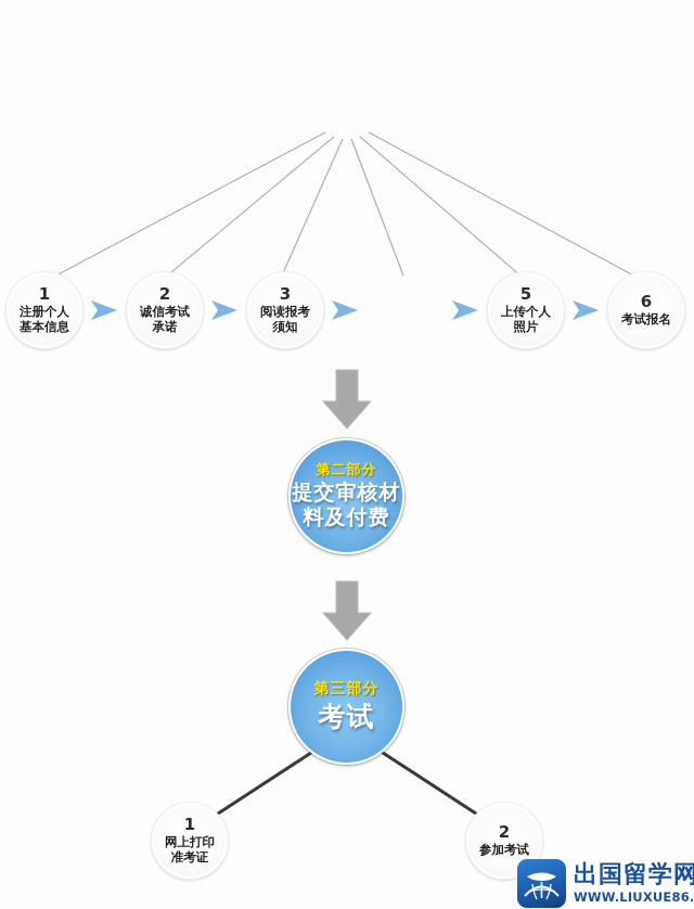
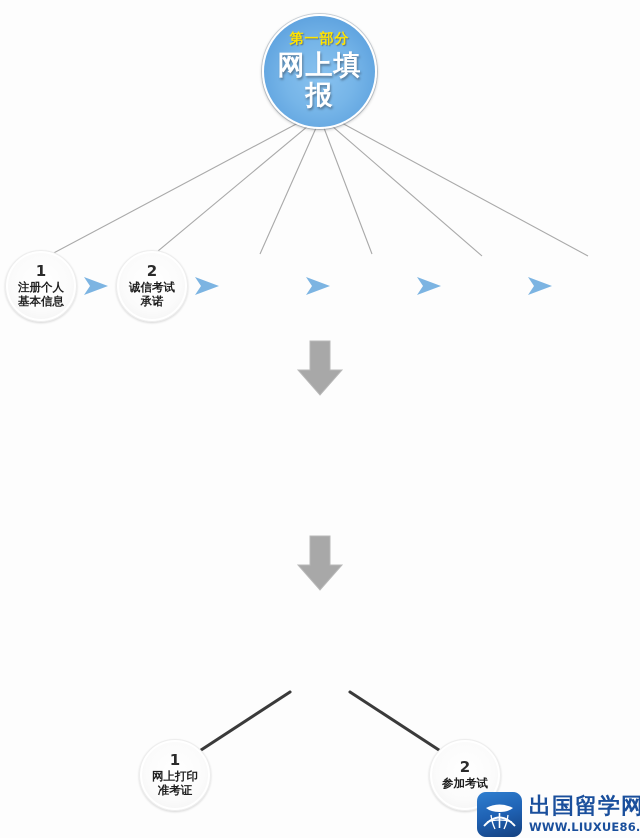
+ 第一部分
+ 网上填报
  1
  注册个人
  基本信息
  2
  诚信考试
  承诺
- 3
- 阅读报考
- 须知
- 5
- 上传个人
- 照片
- 6
- 考试报名
- 第二部分
- 提交审核材
- 料及付费
- 第三部分
- 考试
  1
  网上打印
  准考证
  2
  参加考试
  出国留学网
  WWW.LIUXUE86.
